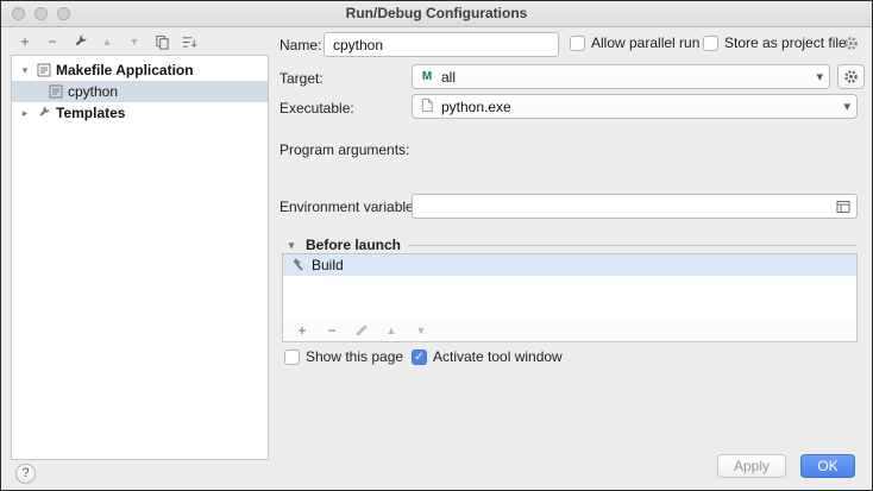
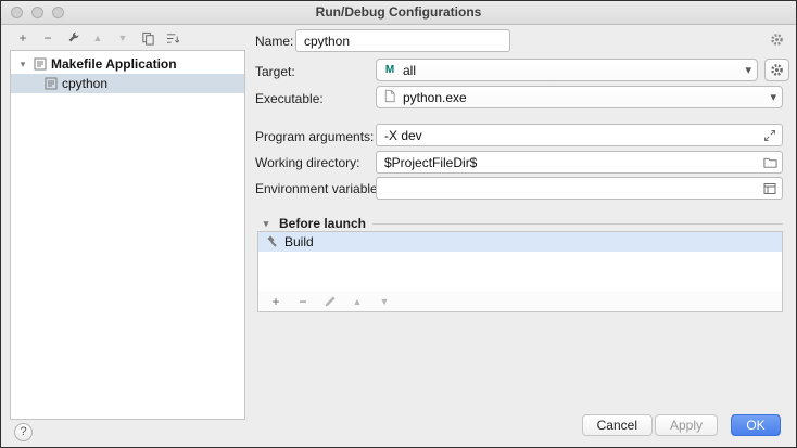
  Run/Debug Configurations
  +
  −
  ▲
  ▼
  ▾
  Makefile Application
  cpython
- ▸
- Templates
  Name:
  cpython
- Allow parallel run
- Store as project file
  Target:
  M
  all
  ▾
  Executable:
  python.exe
  ▾
  Program arguments:
+ -X dev
+ Working directory:
+ $ProjectFileDir$
  Environment variable
  ▾
  Before launch
  Build
  +
  −
  ▲
  ▼
- Show this page
- ✓
- Activate tool window
  ?
+ Cancel
  Apply
  OK
